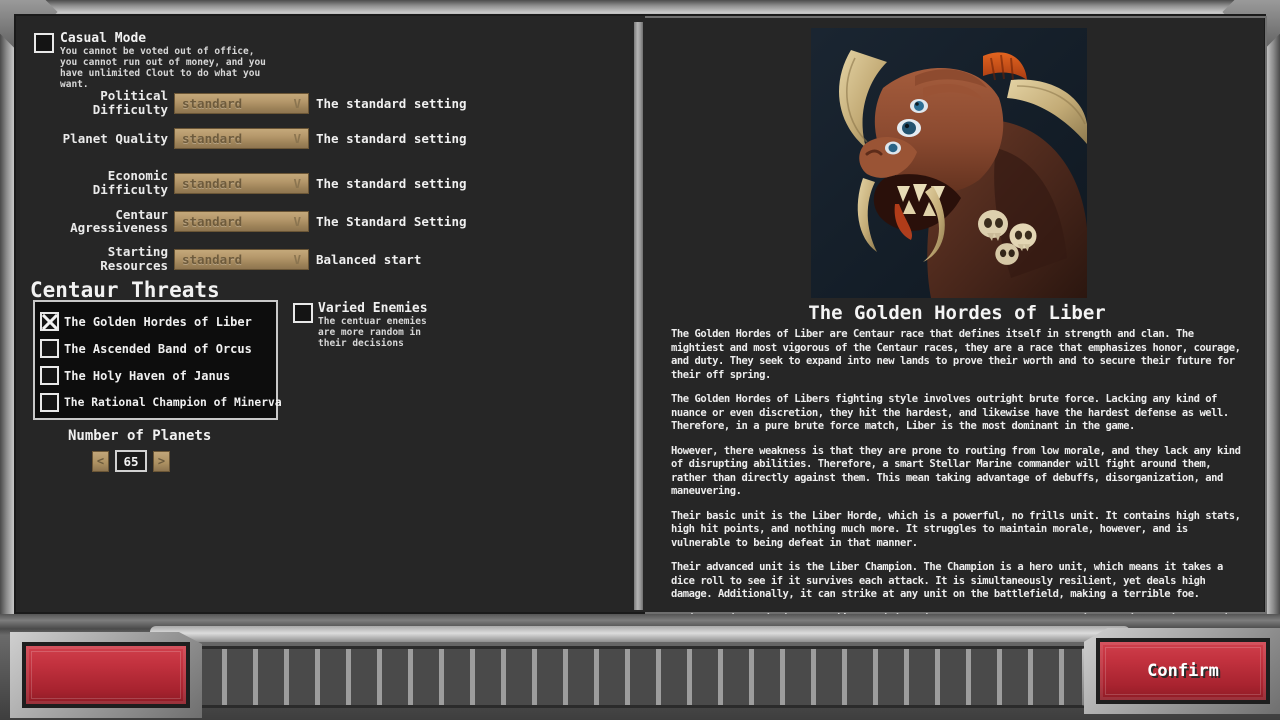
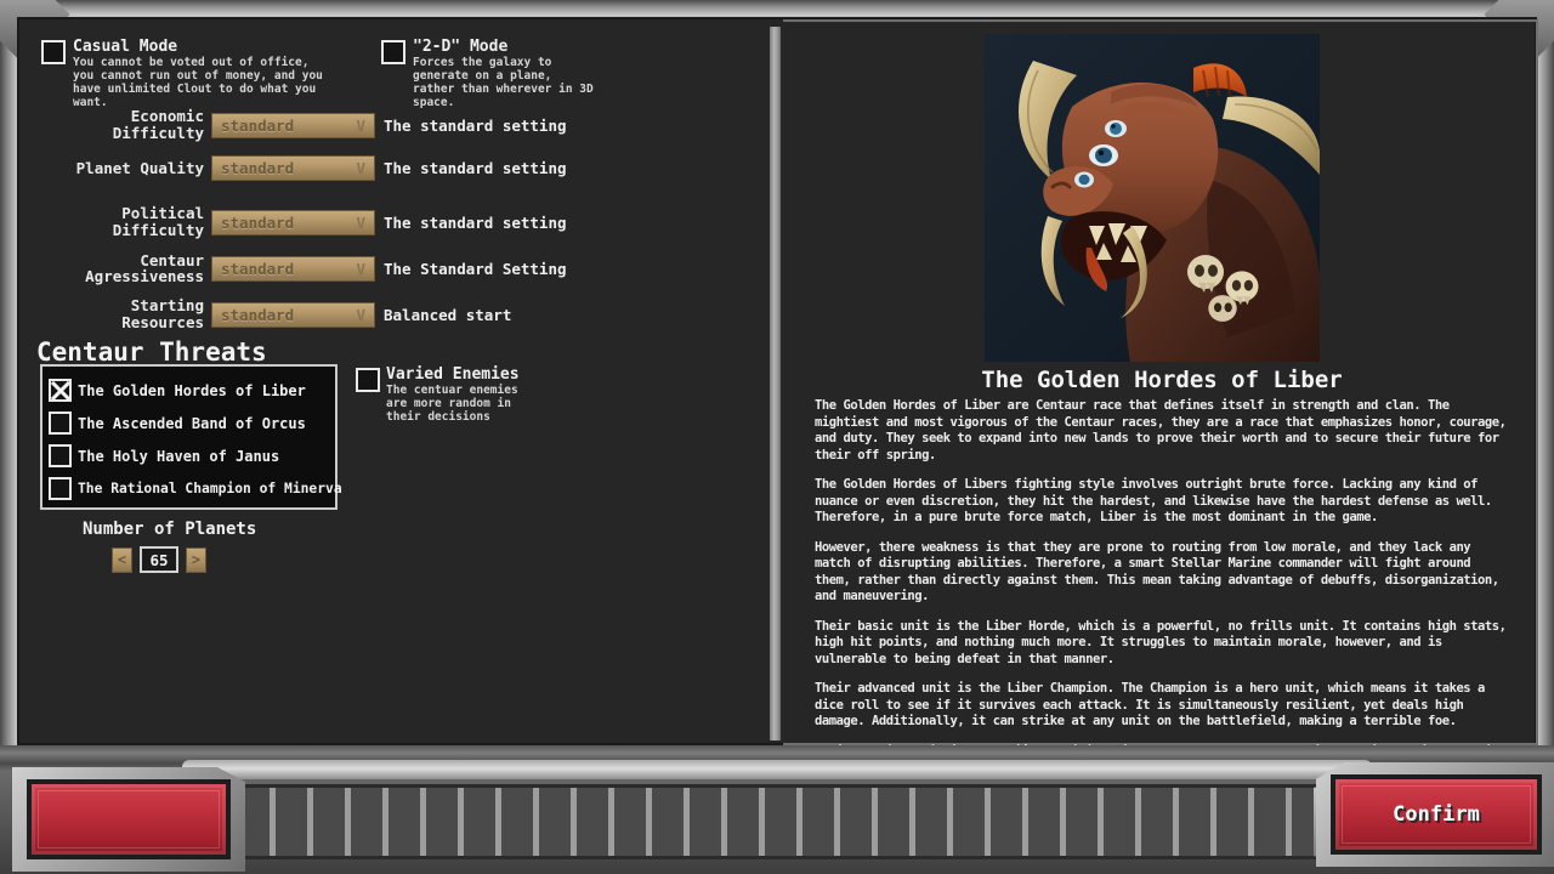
  Casual Mode
  You cannot be voted out of office, you cannot run out of money, and you have unlimited Clout to do what you want.
+ "2-D" Mode
+ Forces the galaxy to generate on a plane, rather than wherever in 3D space.
- Political Difficulty
+ Economic Difficulty
  standard
  V
  The standard setting
  Planet Quality
  standard
  V
  The standard setting
- Economic Difficulty
+ Political Difficulty
  standard
  V
  The standard setting
  Centaur Agressiveness
  standard
  V
  The Standard Setting
  Starting Resources
  standard
  V
  Balanced start
  Centaur Threats
  The Golden Hordes of Liber
  The Ascended Band of Orcus
  The Holy Haven of Janus
  The Rational Champion of Minerva
  Varied Enemies
  The centuar enemies are more random in their decisions
  Number of Planets
  <
  65
  >
  The Golden Hordes of Liber
  The Golden Hordes of Liber are Centaur race that defines itself in strength and clan. The mightiest and most vigorous of the Centaur races, they are a race that emphasizes honor, courage, and duty. They seek to expand into new lands to prove their worth and to secure their future for their off spring.
  The Golden Hordes of Libers fighting style involves outright brute force. Lacking any kind of nuance or even discretion, they hit the hardest, and likewise have the hardest defense as well. Therefore, in a pure brute force match, Liber is the most dominant in the game.
- However, there weakness is that they are prone to routing from low morale, and they lack any kind of disrupting abilities. Therefore, a smart Stellar Marine commander will fight around them, rather than directly against them. This mean taking advantage of debuffs, disorganization, and maneuvering.
+ However, there weakness is that they are prone to routing from low morale, and they lack any match of disrupting abilities. Therefore, a smart Stellar Marine commander will fight around them, rather than directly against them. This mean taking advantage of debuffs, disorganization, and maneuvering.
  Their basic unit is the Liber Horde, which is a powerful, no frills unit. It contains high stats, high hit points, and nothing much more. It struggles to maintain morale, however, and is vulnerable to being defeat in that manner.
  Their advanced unit is the Liber Champion. The Champion is a hero unit, which means it takes a dice roll to see if it survives each attack. It is simultaneously resilient, yet deals high damage. Additionally, it can strike at any unit on the battlefield, making a terrible foe.
  Confirm
